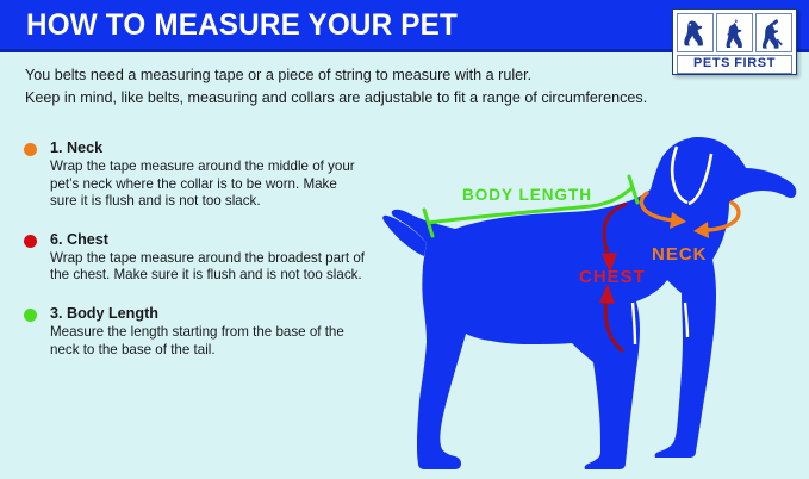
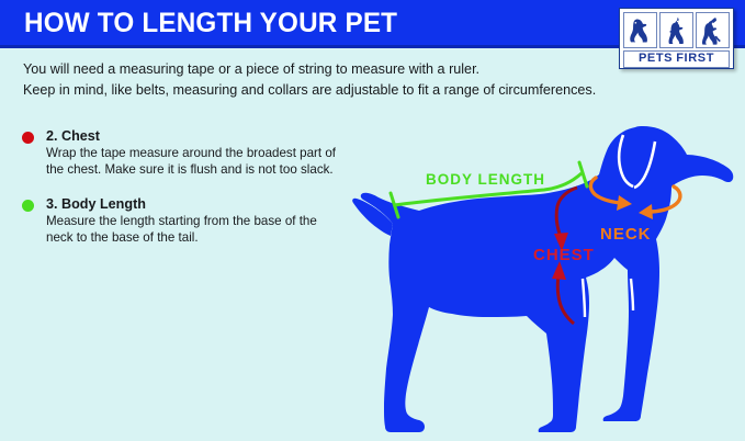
- HOW TO MEASURE YOUR PET
+ HOW TO LENGTH YOUR PET
  PETS FIRST
- You belts need a measuring tape or a piece of string to measure with a ruler.
+ You will need a measuring tape or a piece of string to measure with a ruler.
  Keep in mind, like belts, measuring and collars are adjustable to fit a range of circumferences.
- 1. Neck
- Wrap the tape measure around the middle of your pet’s neck where the collar is to be worn. Make sure it is flush and is not too slack.
- 6. Chest
+ 2. Chest
  Wrap the tape measure around the broadest part of the chest. Make sure it is flush and is not too slack.
  3. Body Length
  Measure the length starting from the base of the neck to the base of the tail.
  BODY LENGTH
  NECK
  CHEST
